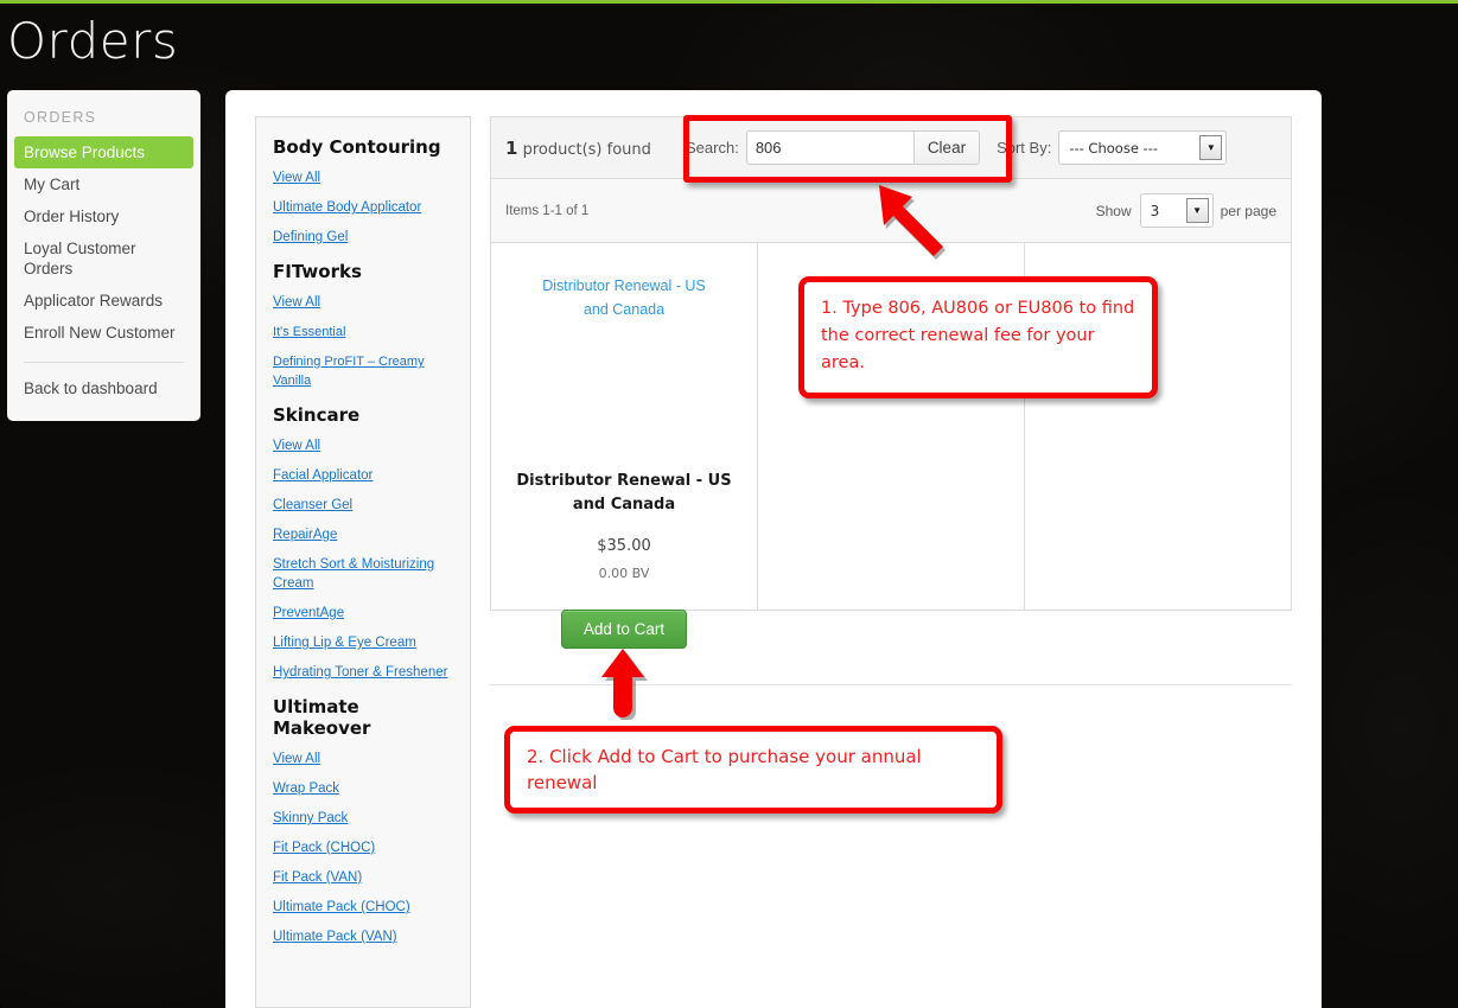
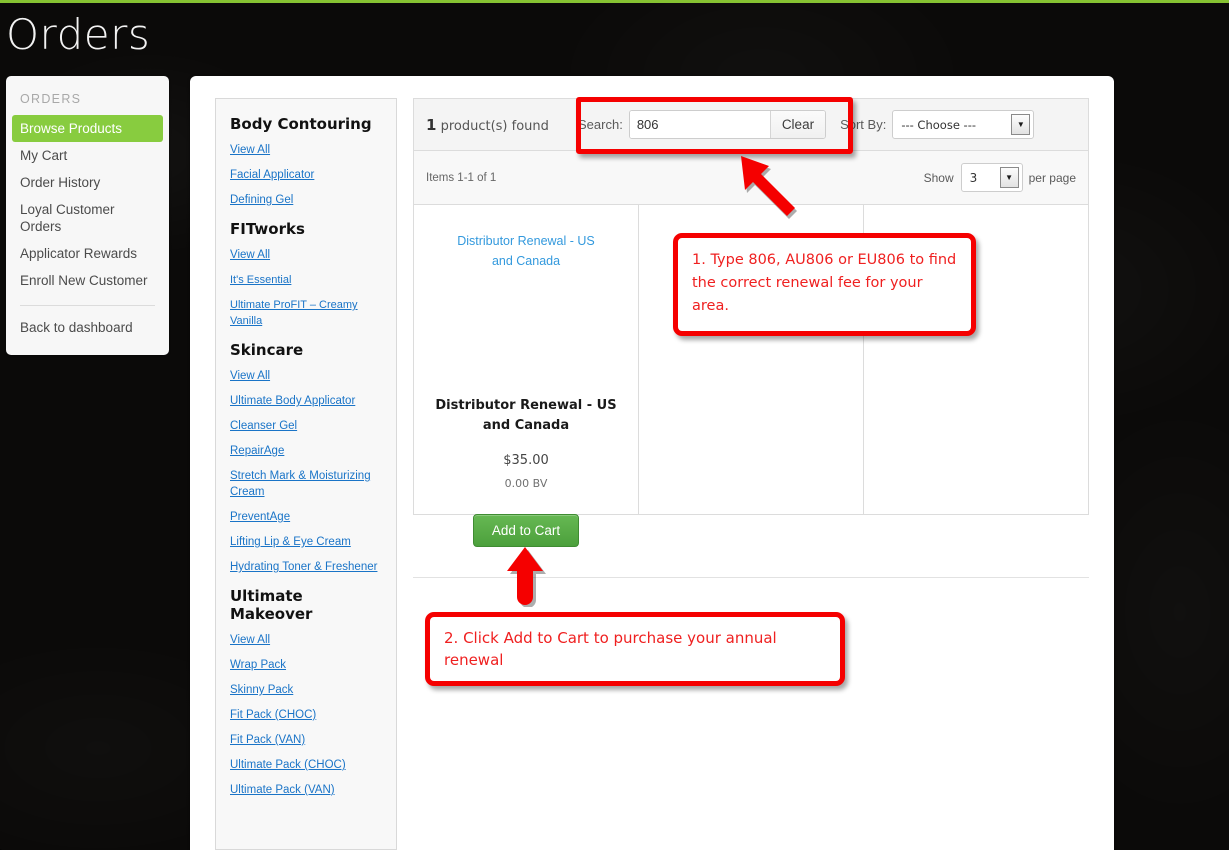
  Orders
  ORDERS
  Browse Products
  My Cart
  Order History
  Loyal Customer Orders
  Applicator Rewards
  Enroll New Customer
  Back to dashboard
  Body Contouring
  View All
- Ultimate Body Applicator
+ Facial Applicator
  Defining Gel
  FITworks
  View All
  It's Essential
- Defining ProFIT – Creamy Vanilla
+ Ultimate ProFIT – Creamy Vanilla
  Skincare
  View All
- Facial Applicator
+ Ultimate Body Applicator
  Cleanser Gel
  RepairAge
- Stretch Sort & Moisturizing Cream
+ Stretch Mark & Moisturizing Cream
  PreventAge
  Lifting Lip & Eye Cream
  Hydrating Toner & Freshener
  Ultimate Makeover
  View All
  Wrap Pack
  Skinny Pack
  Fit Pack (CHOC)
  Fit Pack (VAN)
  Ultimate Pack (CHOC)
  Ultimate Pack (VAN)
  1 product(s) found
  Search:
  806
  Clear
  Sort By:
  --- Choose ---
  ▼
  Items 1-1 of 1
  Show
  3
  ▼
  per page
  Distributor Renewal - US and Canada
  Distributor Renewal - US and Canada
  $35.00
  0.00 BV
  Add to Cart
  1. Type 806, AU806 or EU806 to find the correct renewal fee for your area.
  2. Click Add to Cart to purchase your annual renewal
